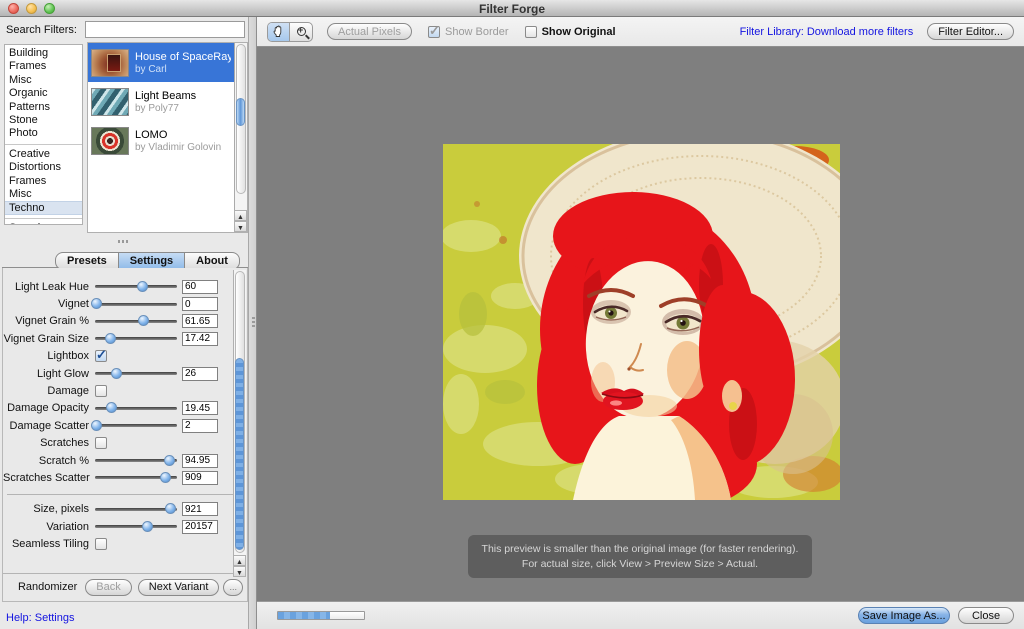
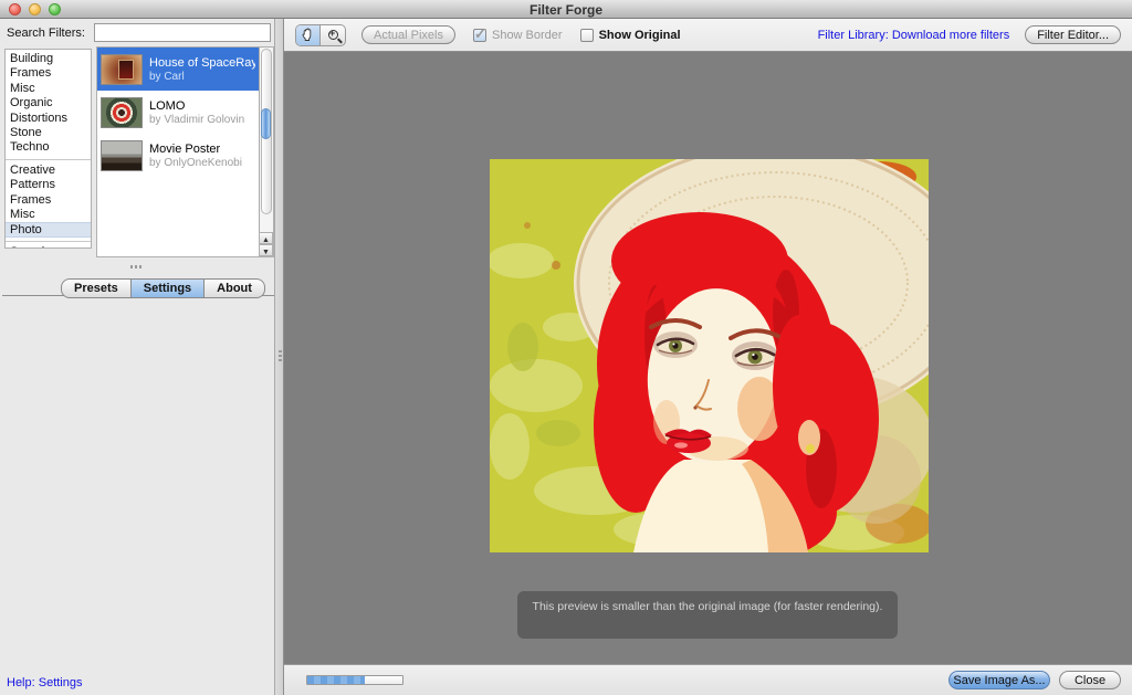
  Filter Forge
  Search Filters:
  Building
  Frames
  Misc
  Organic
- Patterns
+ Distortions
  Stone
- Photo
+ Techno
  Creative
- Distortions
+ Patterns
  Frames
  Misc
- Techno
+ Photo
  House of SpaceRay by Carl
- Light Beams by Poly77
  LOMO by Vladimir Golovin
+ Movie Poster by OnlyOneKenobi
  Presets
  Settings
  About
- Light Leak Hue
- 60
- Vignet
- 0
- Vignet Grain %
- 61.65
- Vignet Grain Size
- 17.42
- Lightbox
- Light Glow
- 26
- Damage
- Damage Opacity
- 19.45
- Damage Scatter
- 2
- Scratches
- Scratch %
- 94.95
- Scratches Scatter
- 909
- Size, pixels
- 921
- Variation
- 20157
- Seamless Tiling
- Randomizer
- Back
- Next Variant
- ...
  Help: Settings
  Actual Pixels
  Show Border
  Show Original
  Filter Library: Download more filters
  Filter Editor...
  This preview is smaller than the original image (for faster rendering).
- For actual size, click View > Preview Size > Actual.
  Save Image As...
  Close
